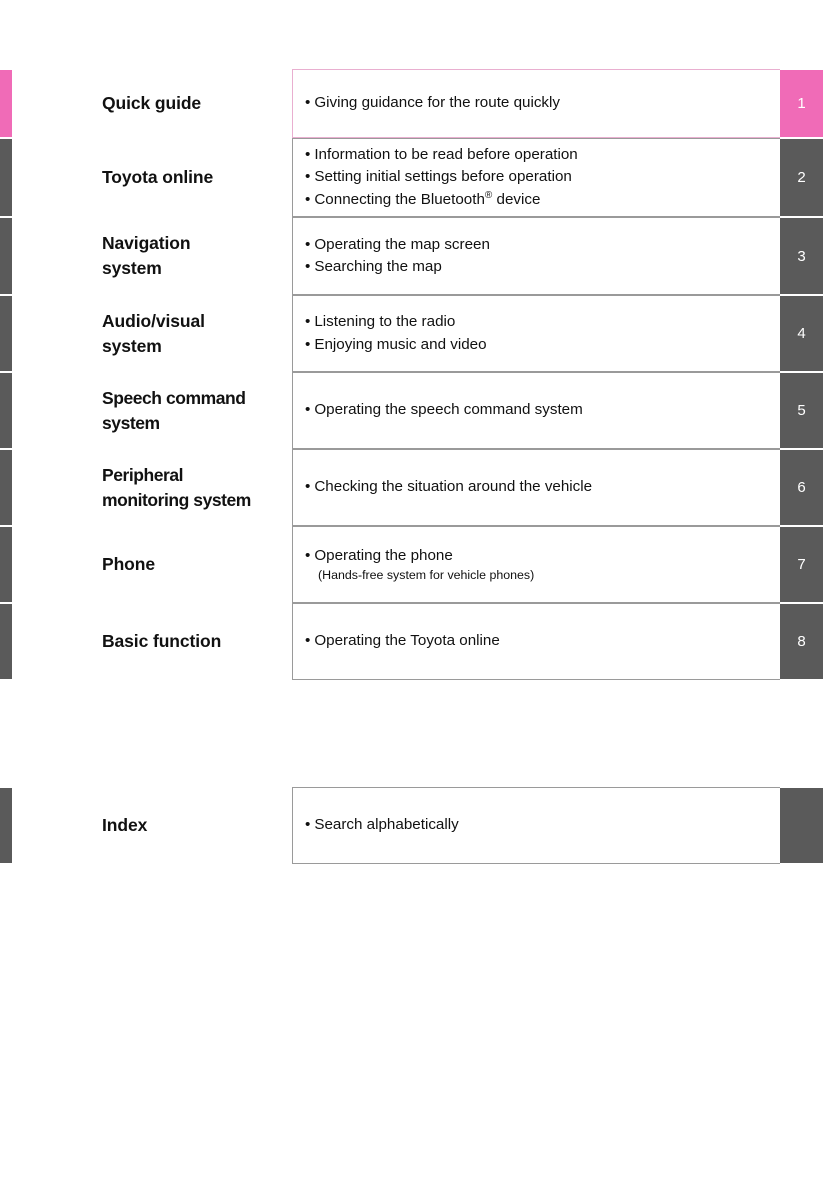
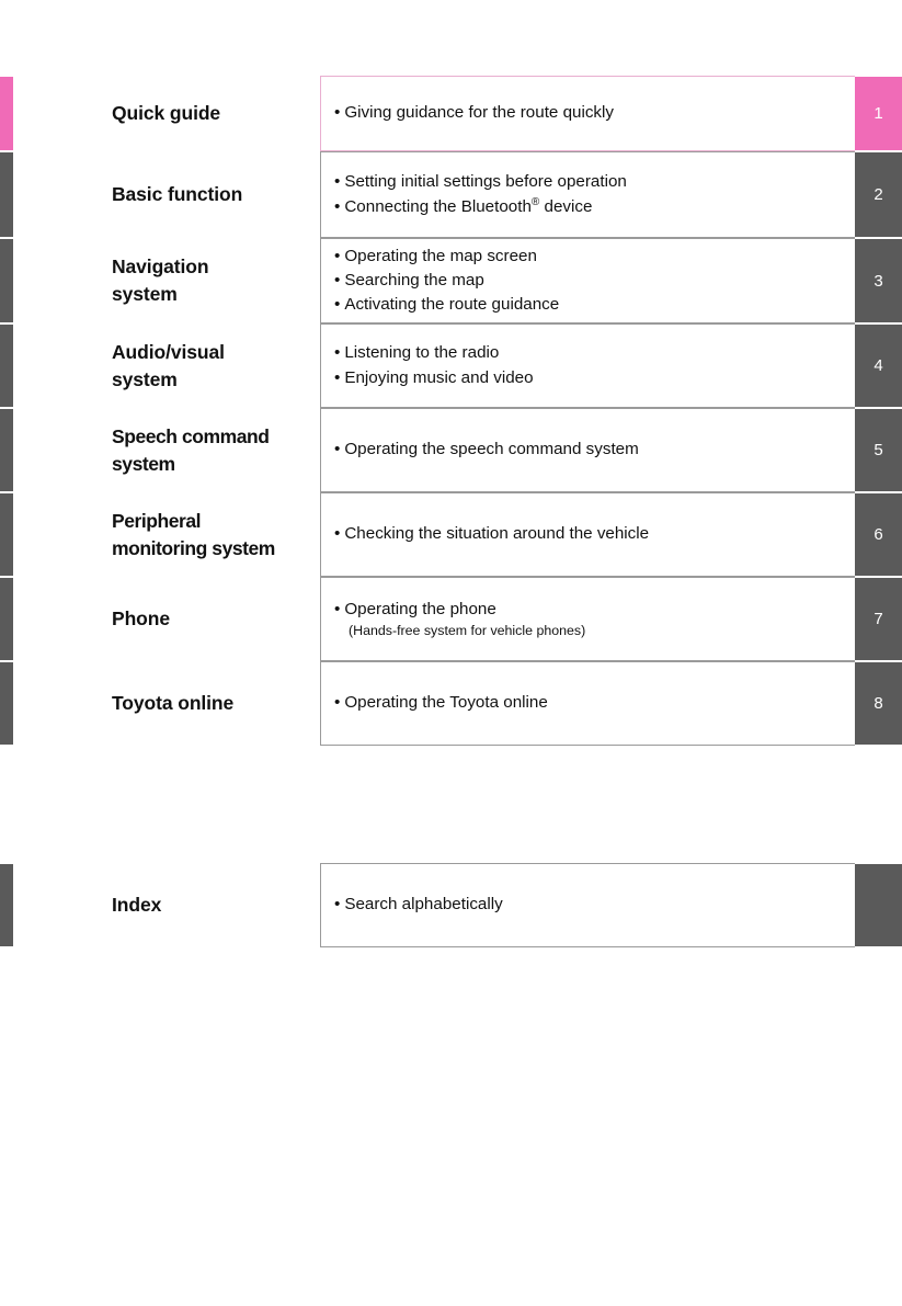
  Quick guide
  • Giving guidance for the route quickly
  1
- Toyota online
+ Basic function
- • Information to be read before operation
  • Setting initial settings before operation
  • Connecting the Bluetooth® device
  2
  Navigation
  system
  • Operating the map screen
  • Searching the map
+ • Activating the route guidance
  3
  Audio/visual
  system
  • Listening to the radio
  • Enjoying music and video
  4
  Speech command
  system
  • Operating the speech command system
  5
  Peripheral
  monitoring system
  • Checking the situation around the vehicle
  6
  Phone
  • Operating the phone
  (Hands-free system for vehicle phones)
  7
- Basic function
+ Toyota online
  • Operating the Toyota online
  8
  Index
  • Search alphabetically
